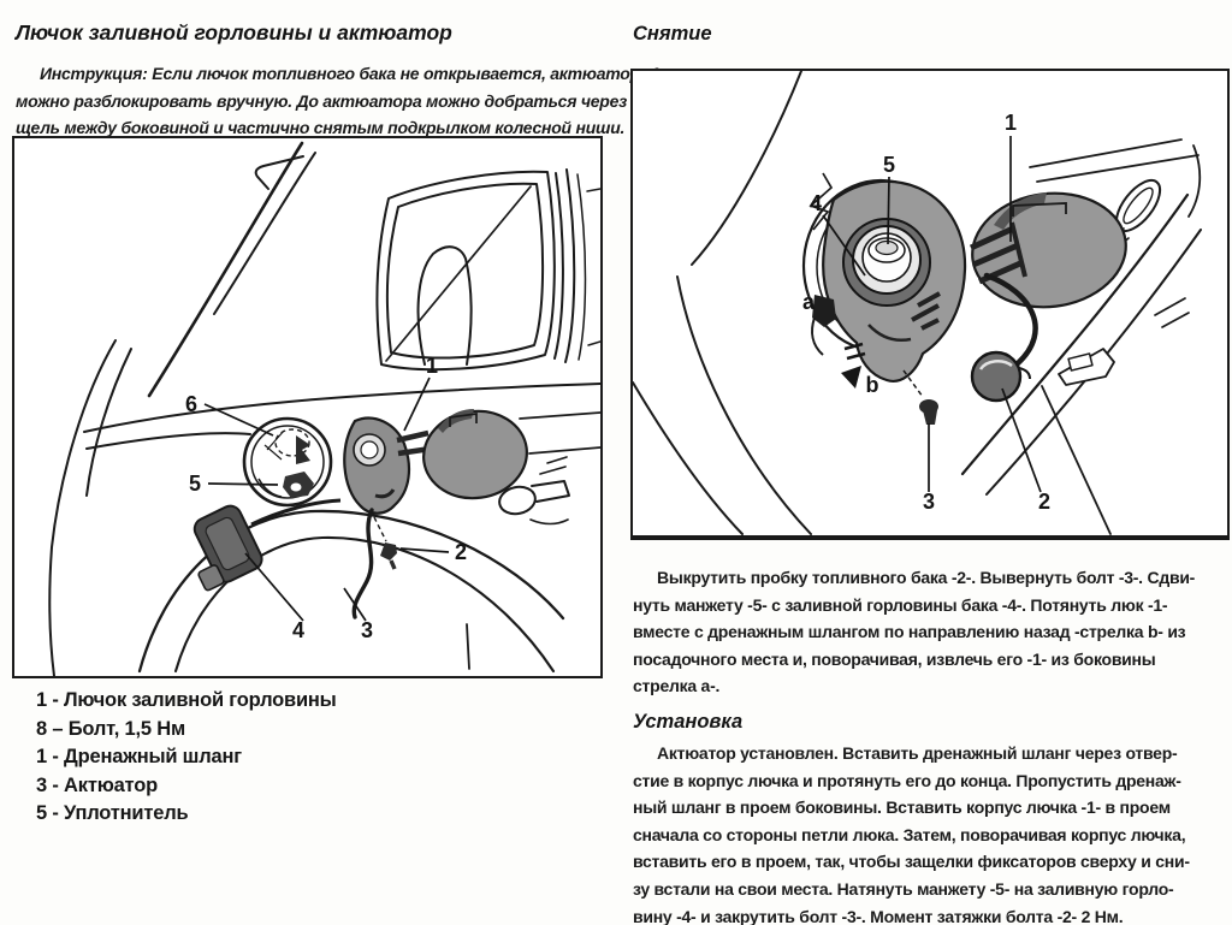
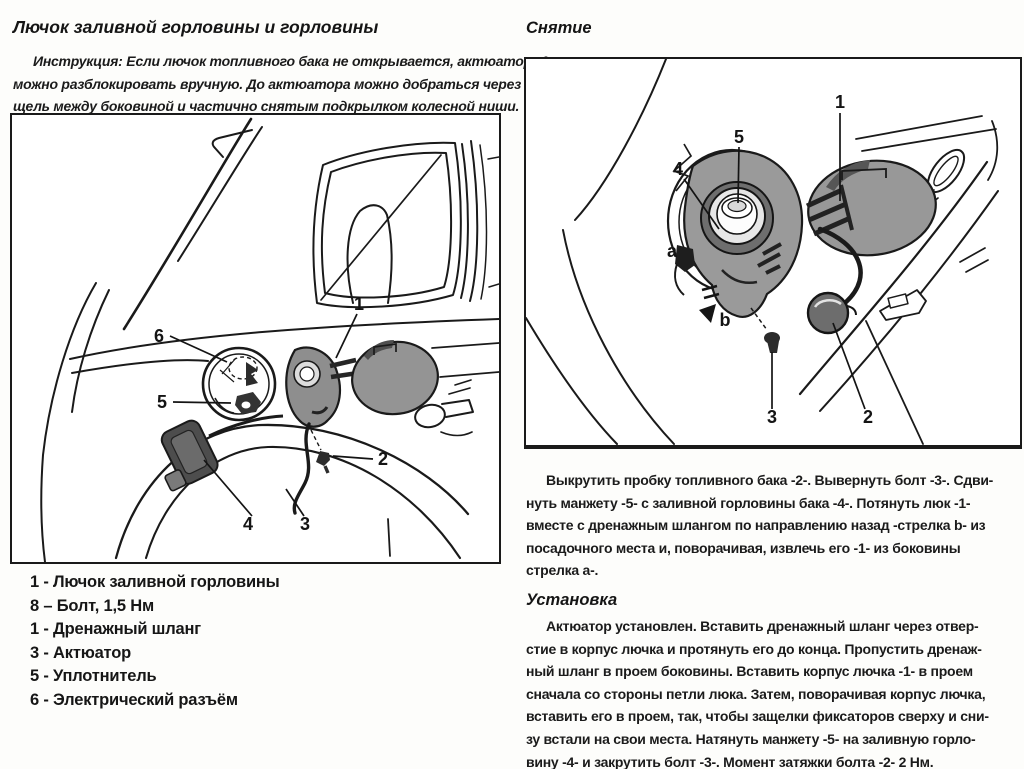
- Лючок заливной горловины и актюатор
+ Лючок заливной горловины и горловины
  Инструкция: Если лючок топливного бака не открывается, актюато
  можно разблокировать вручную. До актюатора можно добраться через
  щель между боковиной и частично снятым подкрылком колесной ниши.
  6
  5
  1
  2
  4
  3
  1 - Лючок заливной горловины
  8 – Болт, 1,5 Нм
  1 - Дренажный шланг
  3 - Актюатор
  5 - Уплотнитель
+ 6 - Электрический разъём
  Снятие
  1
  5
  4
  a
  b
  3
  2
  Выкрутить пробку топливного бака -2-. Вывернуть болт -3-. Сдви-
  нуть манжету -5- с заливной горловины бака -4-. Потянуть люк -1-
  вместе с дренажным шлангом по направлению назад -стрелка b- из
  посадочного места и, поворачивая, извлечь его -1- из боковины
  стрелка a-.
  Установка
  Актюатор установлен. Вставить дренажный шланг через отвер-
  стие в корпус лючка и протянуть его до конца. Пропустить дренаж-
  ный шланг в проем боковины. Вставить корпус лючка -1- в проем
  сначала со стороны петли люка. Затем, поворачивая корпус лючка,
  вставить его в проем, так, чтобы защелки фиксаторов сверху и сни-
  зу встали на свои места. Натянуть манжету -5- на заливную горло-
  вину -4- и закрутить болт -3-. Момент затяжки болта -2- 2 Нм.
